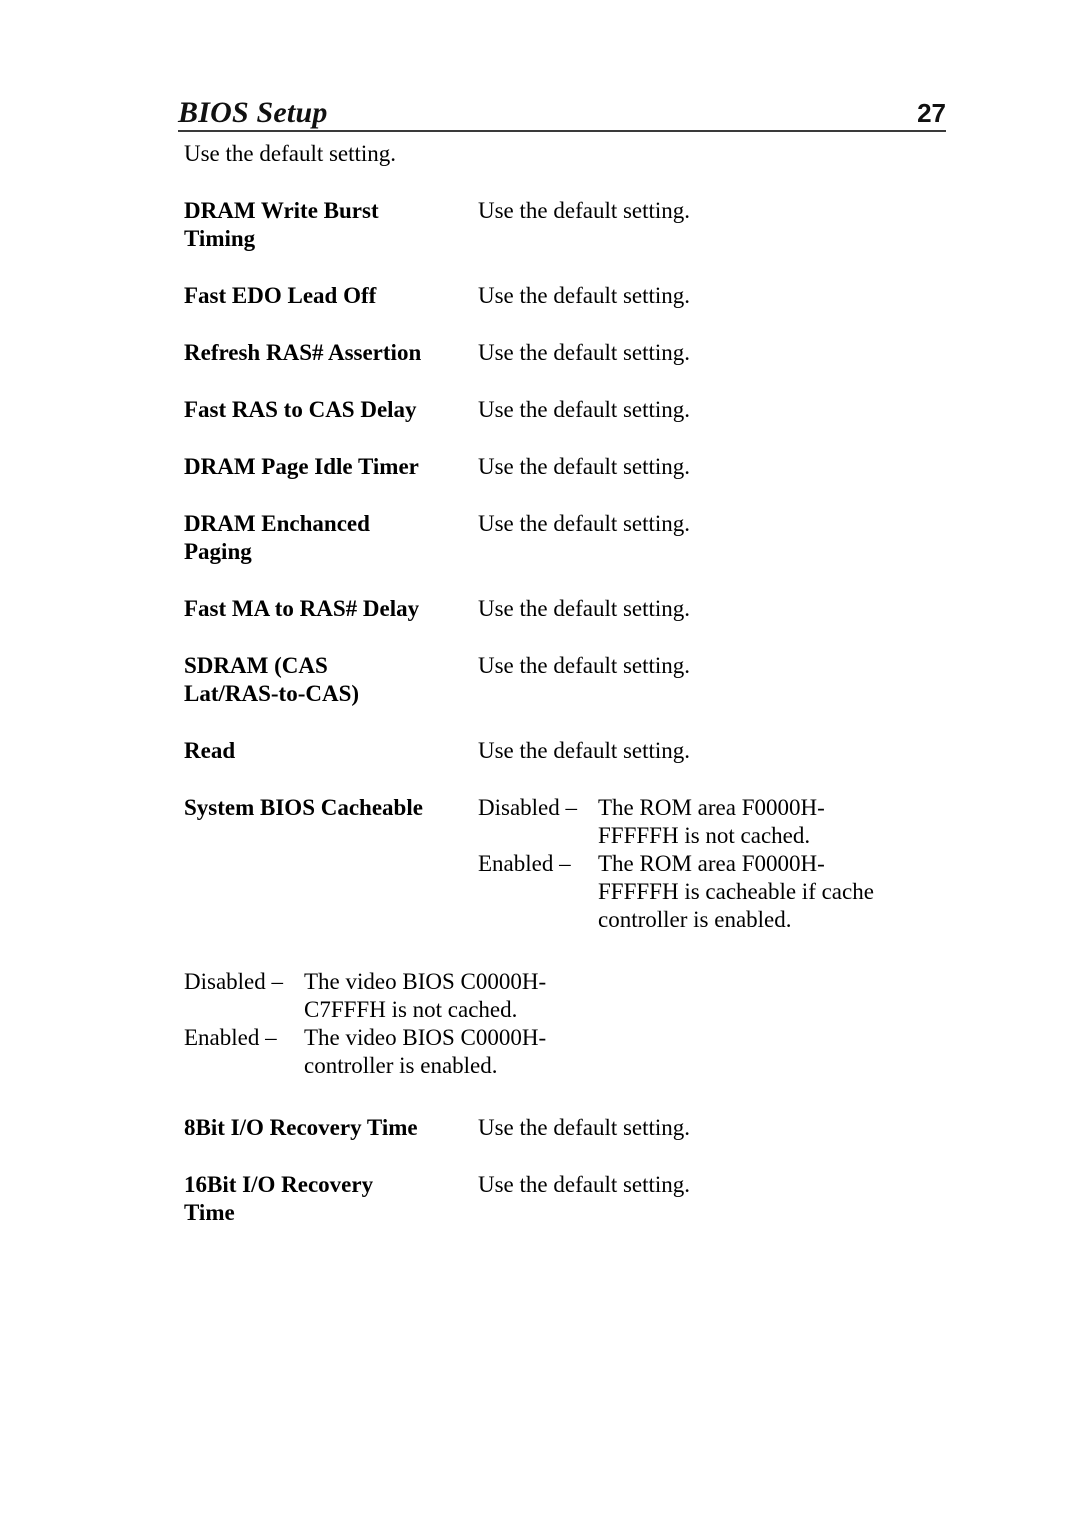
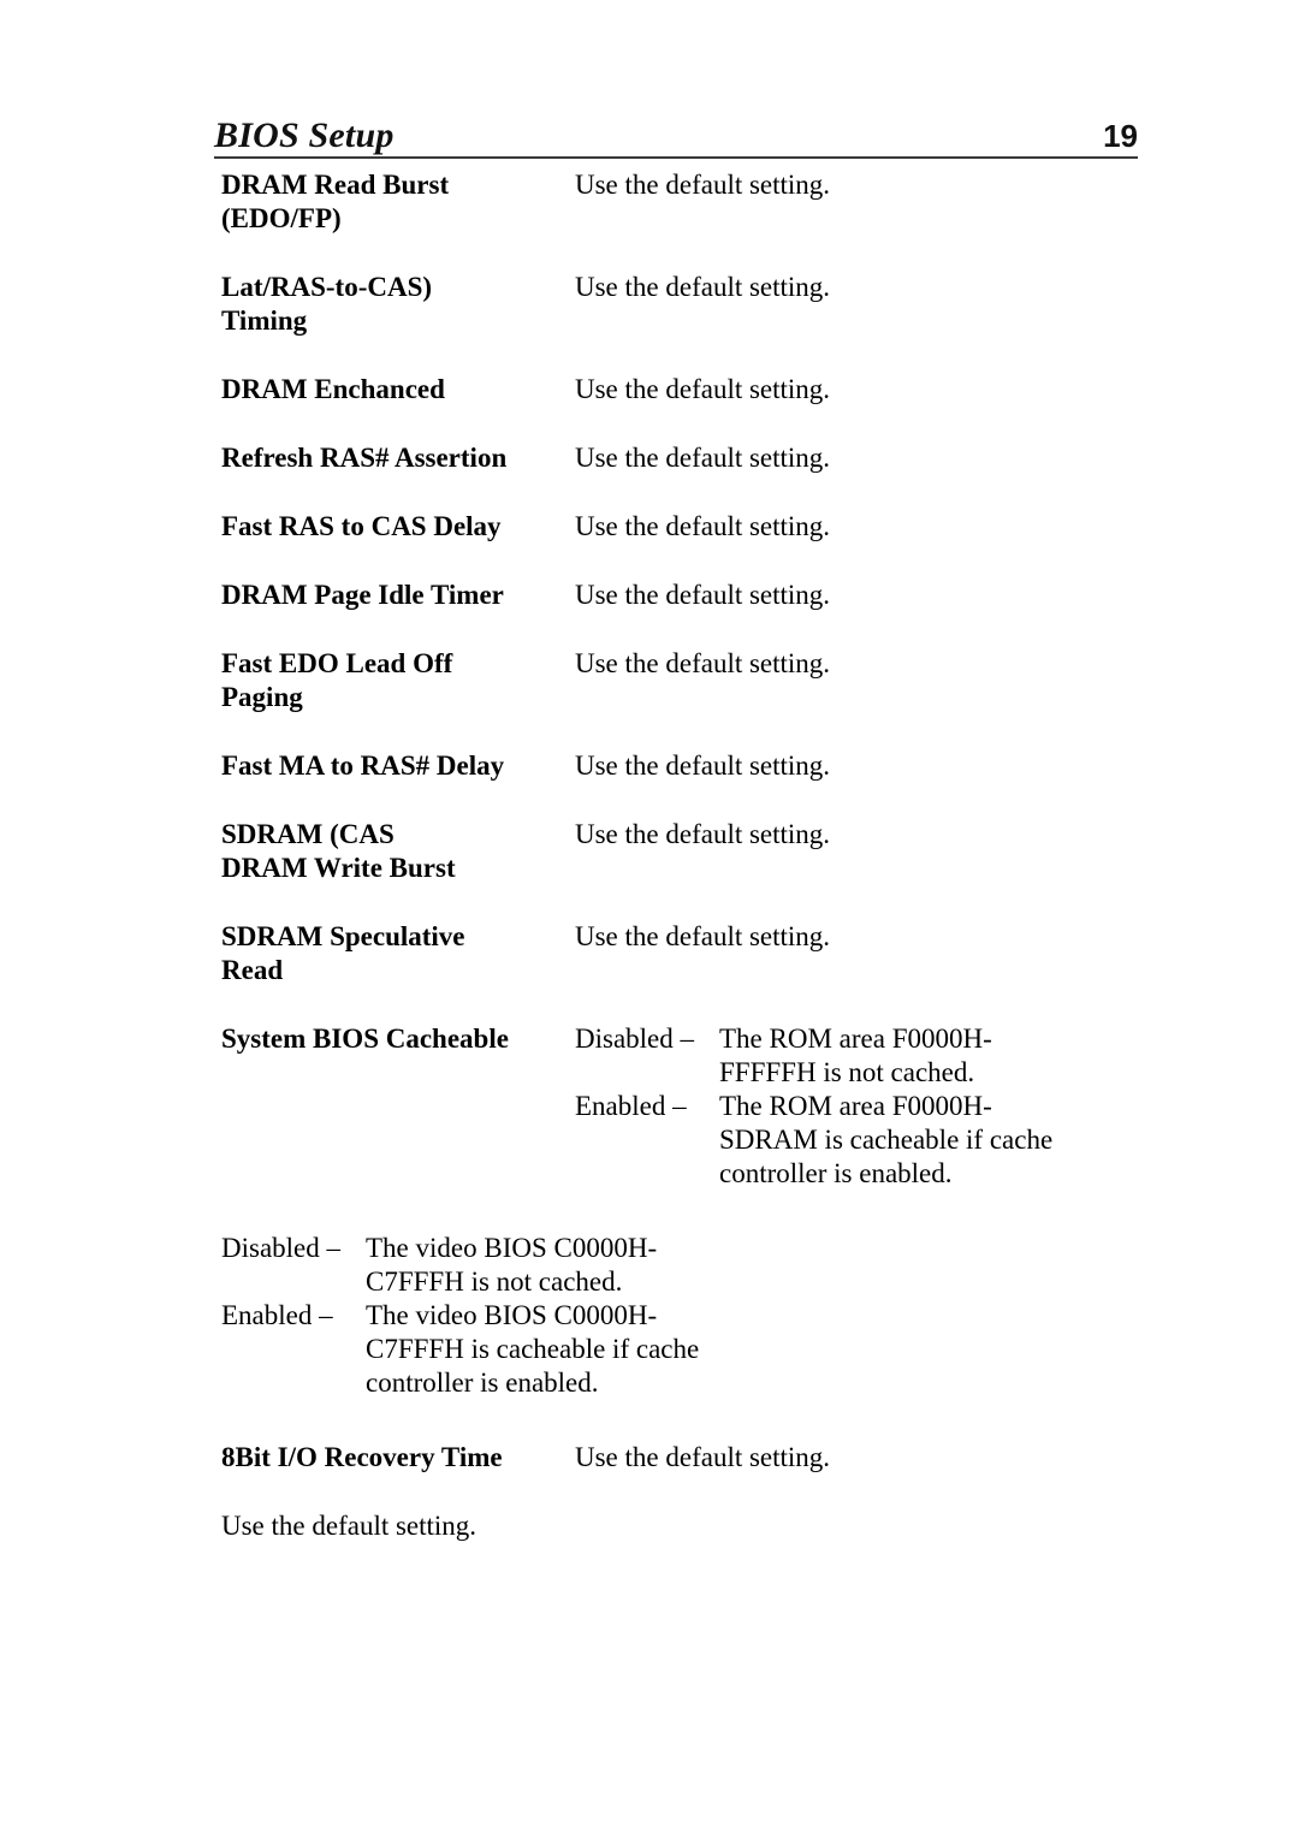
  BIOS Setup
- 27
+ 19
+ DRAM Read Burst
+ (EDO/FP)
  Use the default setting.
- DRAM Write Burst
+ Lat/RAS-to-CAS)
  Timing
  Use the default setting.
- Fast EDO Lead Off
+ DRAM Enchanced
  Use the default setting.
  Refresh RAS# Assertion
  Use the default setting.
  Fast RAS to CAS Delay
  Use the default setting.
  DRAM Page Idle Timer
  Use the default setting.
- DRAM Enchanced
+ Fast EDO Lead Off
  Paging
  Use the default setting.
  Fast MA to RAS# Delay
  Use the default setting.
  SDRAM (CAS
- Lat/RAS-to-CAS)
+ DRAM Write Burst
  Use the default setting.
+ SDRAM Speculative
  Read
  Use the default setting.
  System BIOS Cacheable
  Disabled –
  The ROM area F0000H-
  FFFFFH is not cached.
  Enabled –
  The ROM area F0000H-
- FFFFFH is cacheable if cache
+ SDRAM is cacheable if cache
  controller is enabled.
  Disabled –
  The video BIOS C0000H-
  C7FFFH is not cached.
  Enabled –
  The video BIOS C0000H-
+ C7FFFH is cacheable if cache
  controller is enabled.
  8Bit I/O Recovery Time
  Use the default setting.
- 16Bit I/O Recovery
- Time
  Use the default setting.
